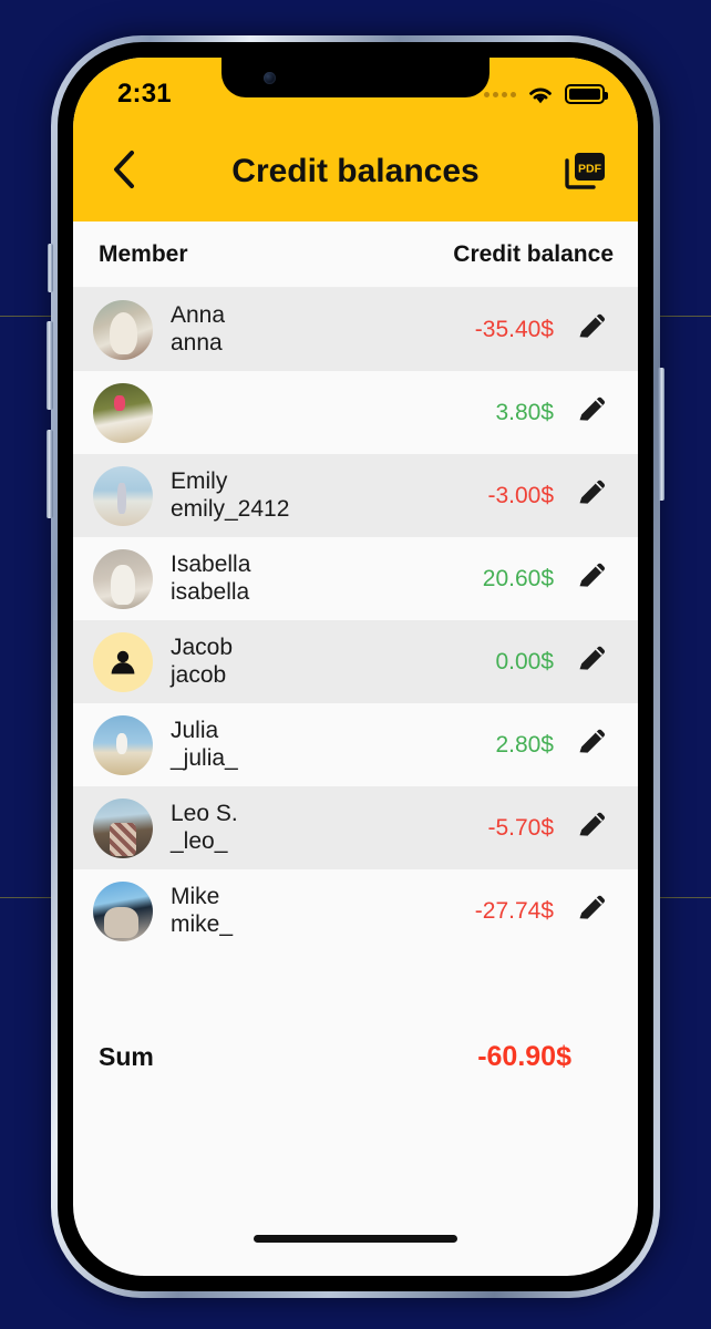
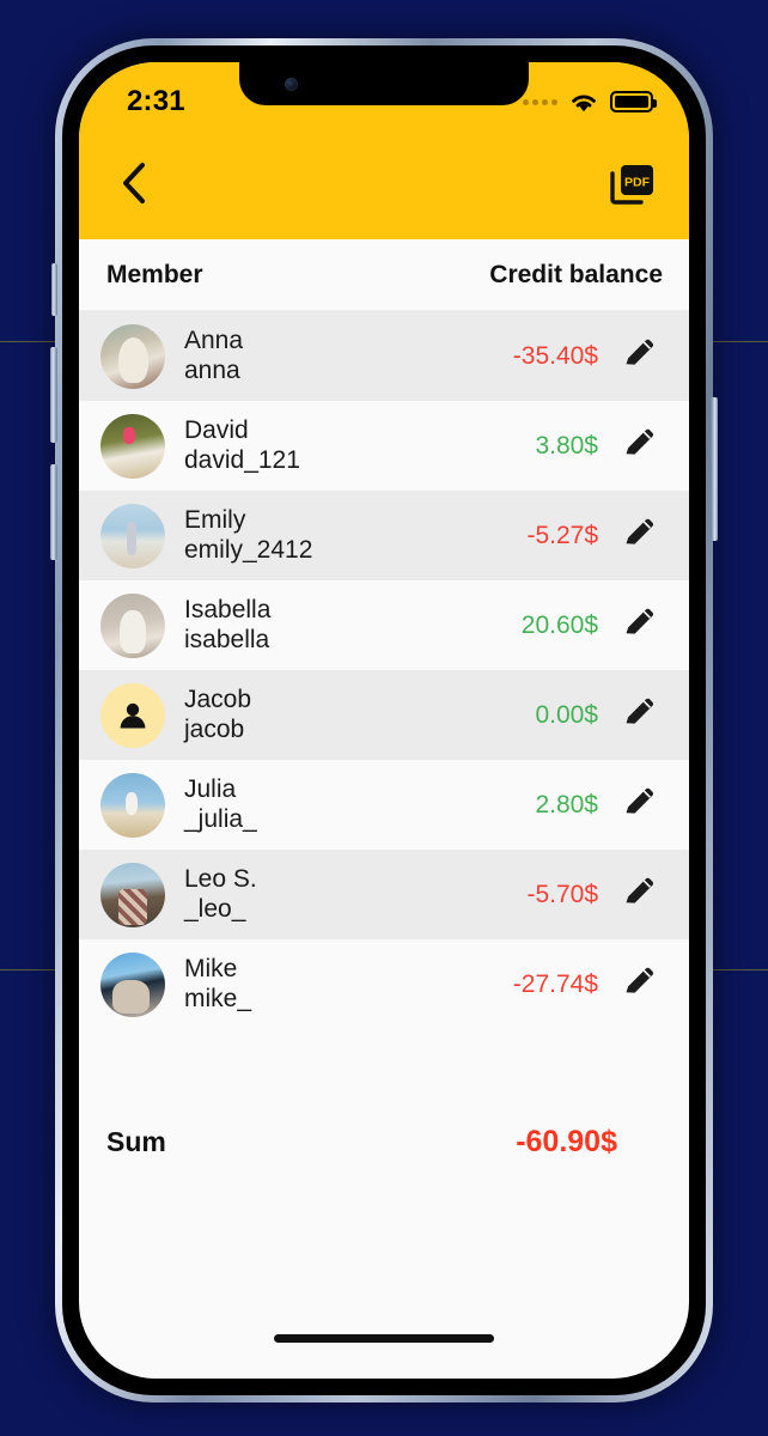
  2:31
- Credit balances
  PDF
  Member
  Credit balance
  Anna
  anna
  -35.40$
+ David
+ david_121
  3.80$
  Emily
  emily_2412
- -3.00$
+ -5.27$
  Isabella
  isabella
  20.60$
  Jacob
  jacob
  0.00$
  Julia
  _julia_
  2.80$
  Leo S.
  _leo_
  -5.70$
  Mike
  mike_
  -27.74$
  Sum
  -60.90$
